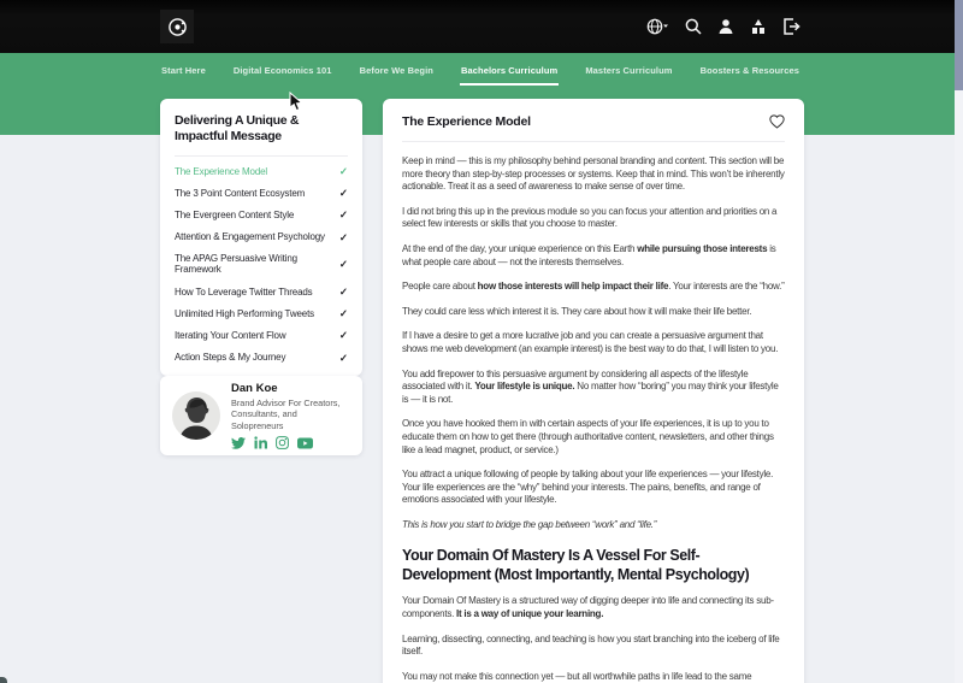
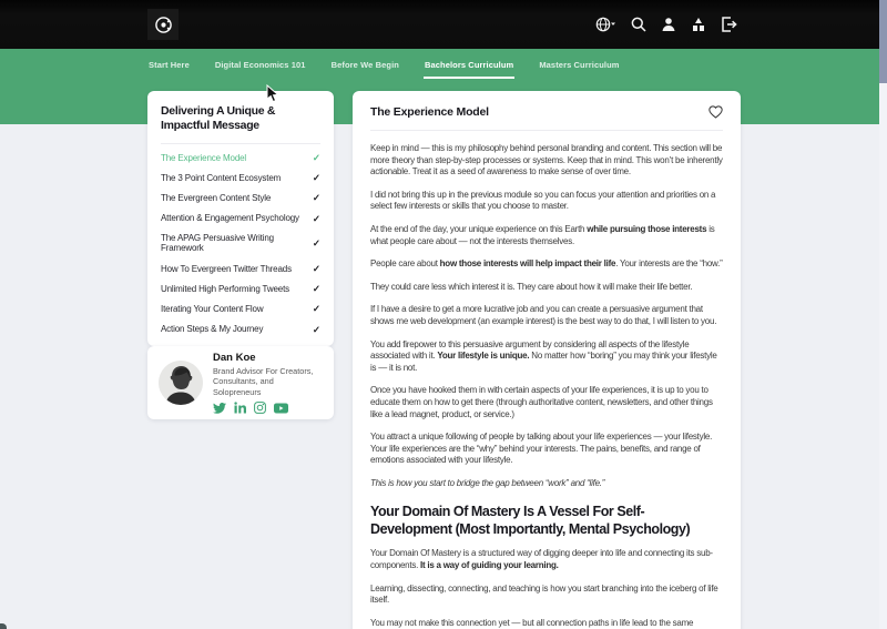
  Start Here
  Digital Economics 101
  Before We Begin
  Bachelors Curriculum
  Masters Curriculum
- Boosters & Resources
  Delivering A Unique & Impactful Message
  The Experience Model
  ✓
  The 3 Point Content Ecosystem
  ✓
  The Evergreen Content Style
  ✓
  Attention & Engagement Psychology
  ✓
  The APAG Persuasive Writing Framework
  ✓
- How To Leverage Twitter Threads
+ How To Evergreen Twitter Threads
  ✓
  Unlimited High Performing Tweets
  ✓
  Iterating Your Content Flow
  ✓
  Action Steps & My Journey
  ✓
  Dan Koe
  Brand Advisor For Creators, Consultants, and Solopreneurs
  The Experience Model
  Keep in mind — this is my philosophy behind personal branding and content. This section will be more theory than step-by-step processes or systems. Keep that in mind. This won’t be inherently actionable. Treat it as a seed of awareness to make sense of over time.
  I did not bring this up in the previous module so you can focus your attention and priorities on a select few interests or skills that you choose to master.
  At the end of the day, your unique experience on this Earth while pursuing those interests is what people care about — not the interests themselves.
  People care about how those interests will help impact their life. Your interests are the “how.”
  They could care less which interest it is. They care about how it will make their life better.
  If I have a desire to get a more lucrative job and you can create a persuasive argument that shows me web development (an example interest) is the best way to do that, I will listen to you.
  You add firepower to this persuasive argument by considering all aspects of the lifestyle associated with it. Your lifestyle is unique. No matter how “boring” you may think your lifestyle is — it is not.
  Once you have hooked them in with certain aspects of your life experiences, it is up to you to educate them on how to get there (through authoritative content, newsletters, and other things like a lead magnet, product, or service.)
  You attract a unique following of people by talking about your life experiences — your lifestyle. Your life experiences are the “why” behind your interests. The pains, benefits, and range of emotions associated with your lifestyle.
  This is how you start to bridge the gap between “work” and “life.”
  Your Domain Of Mastery Is A Vessel For Self-Development (Most Importantly, Mental Psychology)
- Your Domain Of Mastery is a structured way of digging deeper into life and connecting its sub-components. It is a way of unique your learning.
+ Your Domain Of Mastery is a structured way of digging deeper into life and connecting its sub-components. It is a way of guiding your learning.
  Learning, dissecting, connecting, and teaching is how you start branching into the iceberg of life itself.
- You may not make this connection yet — but all worthwhile paths in life lead to the same
+ You may not make this connection yet — but all connection paths in life lead to the same
